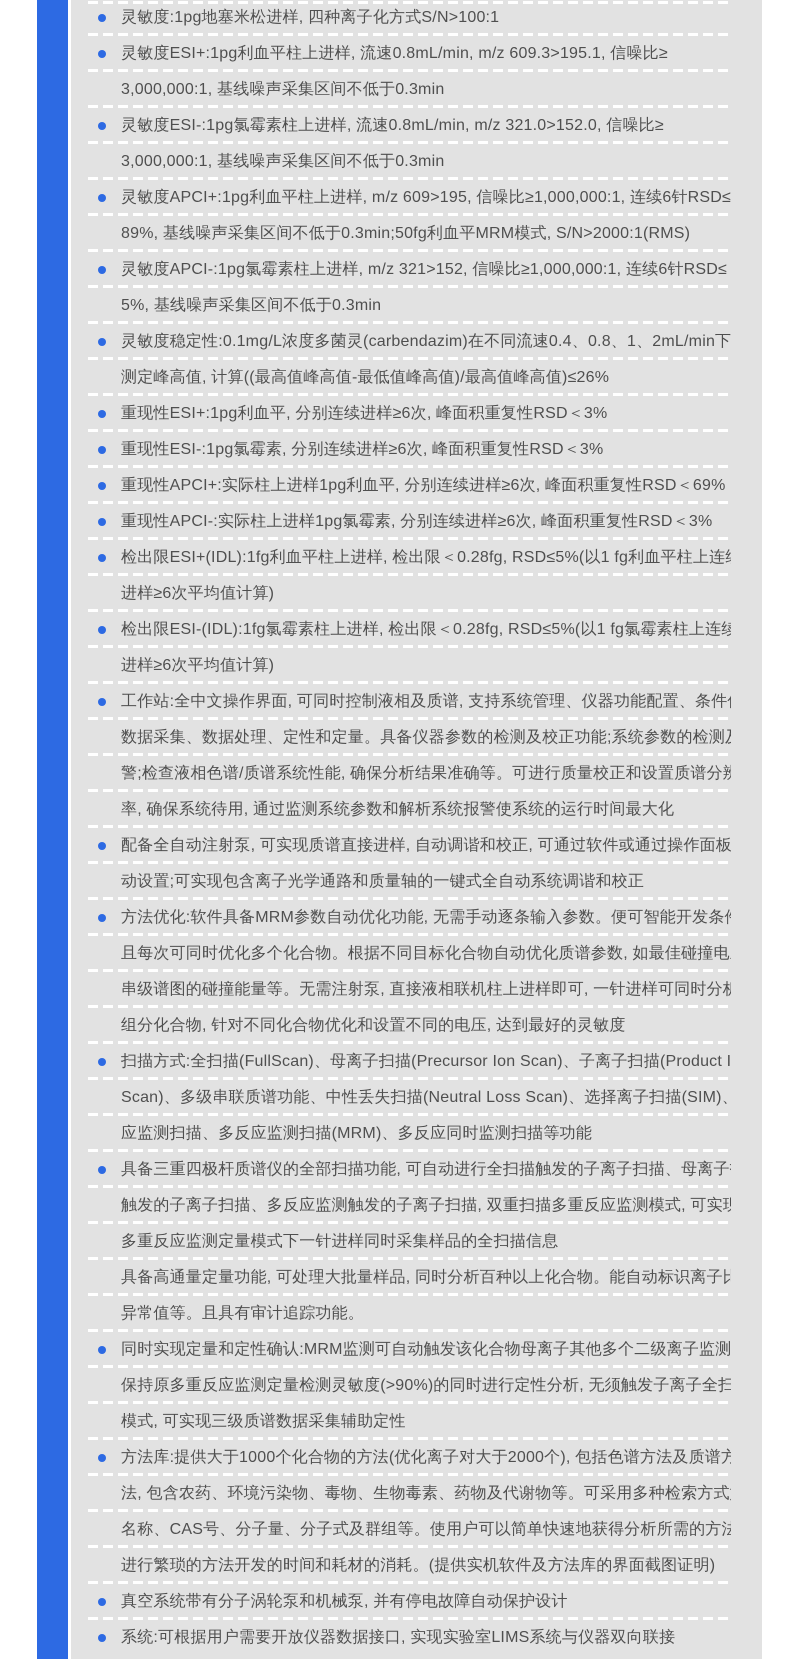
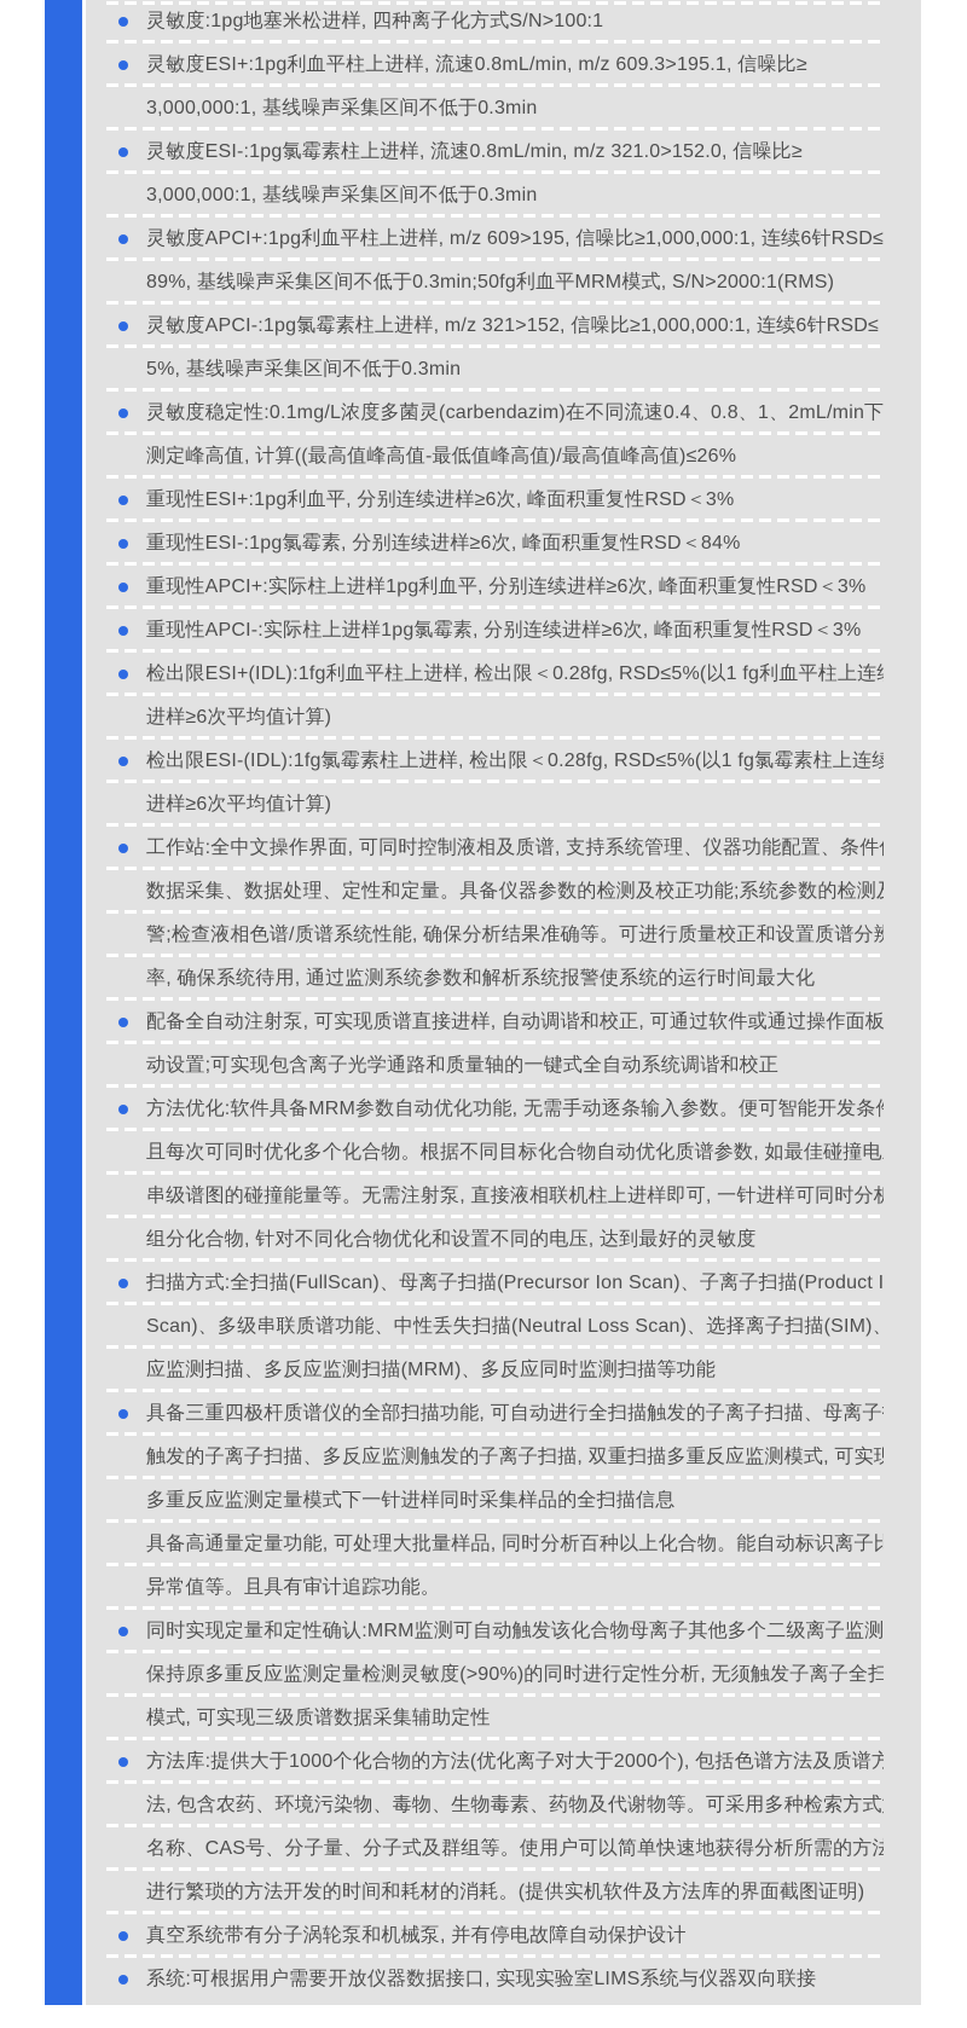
  灵敏度:1pg地塞米松进样, 四种离子化方式S/N>100:1
  灵敏度ESI+:1pg利血平柱上进样, 流速0.8mL/min, m/z 609.3>195.1, 信噪比≥
  3,000,000:1, 基线噪声采集区间不低于0.3min
  灵敏度ESI-:1pg氯霉素柱上进样, 流速0.8mL/min, m/z 321.0>152.0, 信噪比≥
  3,000,000:1, 基线噪声采集区间不低于0.3min
  灵敏度APCI+:1pg利血平柱上进样, m/z 609>195, 信噪比≥1,000,000:1, 连续6针RSD≤
  89%, 基线噪声采集区间不低于0.3min;50fg利血平MRM模式, S/N>2000:1(RMS)
  灵敏度APCI-:1pg氯霉素柱上进样, m/z 321>152, 信噪比≥1,000,000:1, 连续6针RSD≤
  5%, 基线噪声采集区间不低于0.3min
  灵敏度稳定性:0.1mg/L浓度多菌灵(carbendazim)在不同流速0.4、0.8、1、2mL/min下
  测定峰高值, 计算((最高值峰高值-最低值峰高值)/最高值峰高值)≤26%
  重现性ESI+:1pg利血平, 分别连续进样≥6次, 峰面积重复性RSD＜3%
- 重现性ESI-:1pg氯霉素, 分别连续进样≥6次, 峰面积重复性RSD＜3%
+ 重现性ESI-:1pg氯霉素, 分别连续进样≥6次, 峰面积重复性RSD＜84%
- 重现性APCI+:实际柱上进样1pg利血平, 分别连续进样≥6次, 峰面积重复性RSD＜69%
+ 重现性APCI+:实际柱上进样1pg利血平, 分别连续进样≥6次, 峰面积重复性RSD＜3%
  重现性APCI-:实际柱上进样1pg氯霉素, 分别连续进样≥6次, 峰面积重复性RSD＜3%
  检出限ESI+(IDL):1fg利血平柱上进样, 检出限＜0.28fg, RSD≤5%(以1 fg利血平柱上连
  进样≥6次平均值计算)
  检出限ESI-(IDL):1fg氯霉素柱上进样, 检出限＜0.28fg, RSD≤5%(以1 fg氯霉素柱上连续
  进样≥6次平均值计算)
  工作站:全中文操作界面, 可同时控制液相及质谱, 支持系统管理、仪器功能配置、条件
  数据采集、数据处理、定性和定量。具备仪器参数的检测及校正功能;系统参数的检测
  警;检查液相色谱/质谱系统性能, 确保分析结果准确等。可进行质量校正和设置质谱分辨
  率, 确保系统待用, 通过监测系统参数和解析系统报警使系统的运行时间最大化
  配备全自动注射泵, 可实现质谱直接进样, 自动调谐和校正, 可通过软件或通过操作面板
  动设置;可实现包含离子光学通路和质量轴的一键式全自动系统调谐和校正
  方法优化:软件具备MRM参数自动优化功能, 无需手动逐条输入参数。便可智能开发条
  且每次可同时优化多个化合物。根据不同目标化合物自动优化质谱参数, 如最佳碰撞电
  串级谱图的碰撞能量等。无需注射泵, 直接液相联机柱上进样即可, 一针进样可同时分析
  组分化合物, 针对不同化合物优化和设置不同的电压, 达到最好的灵敏度
  扫描方式:全扫描(FullScan)、母离子扫描(Precursor Ion Scan)、子离子扫描(Product I
  Scan)、多级串联质谱功能、中性丢失扫描(Neutral Loss Scan)、选择离子扫描(SIM)、
  应监测扫描、多反应监测扫描(MRM)、多反应同时监测扫描等功能
  具备三重四极杆质谱仪的全部扫描功能, 可自动进行全扫描触发的子离子扫描、母离子
  触发的子离子扫描、多反应监测触发的子离子扫描, 双重扫描多重反应监测模式, 可实现
  多重反应监测定量模式下一针进样同时采集样品的全扫描信息
  具备高通量定量功能, 可处理大批量样品, 同时分析百种以上化合物。能自动标识离子比
  异常值等。且具有审计追踪功能。
  同时实现定量和定性确认:MRM监测可自动触发该化合物母离子其他多个二级离子监测
  保持原多重反应监测定量检测灵敏度(>90%)的同时进行定性分析, 无须触发子离子全扫
  模式, 可实现三级质谱数据采集辅助定性
  方法库:提供大于1000个化合物的方法(优化离子对大于2000个), 包括色谱方法及质谱方
  法, 包含农药、环境污染物、毒物、生物毒素、药物及代谢物等。可采用多种检索方式
  名称、CAS号、分子量、分子式及群组等。使用户可以简单快速地获得分析所需的方法
  进行繁琐的方法开发的时间和耗材的消耗。(提供实机软件及方法库的界面截图证明)
  真空系统带有分子涡轮泵和机械泵, 并有停电故障自动保护设计
  系统:可根据用户需要开放仪器数据接口, 实现实验室LIMS系统与仪器双向联接
